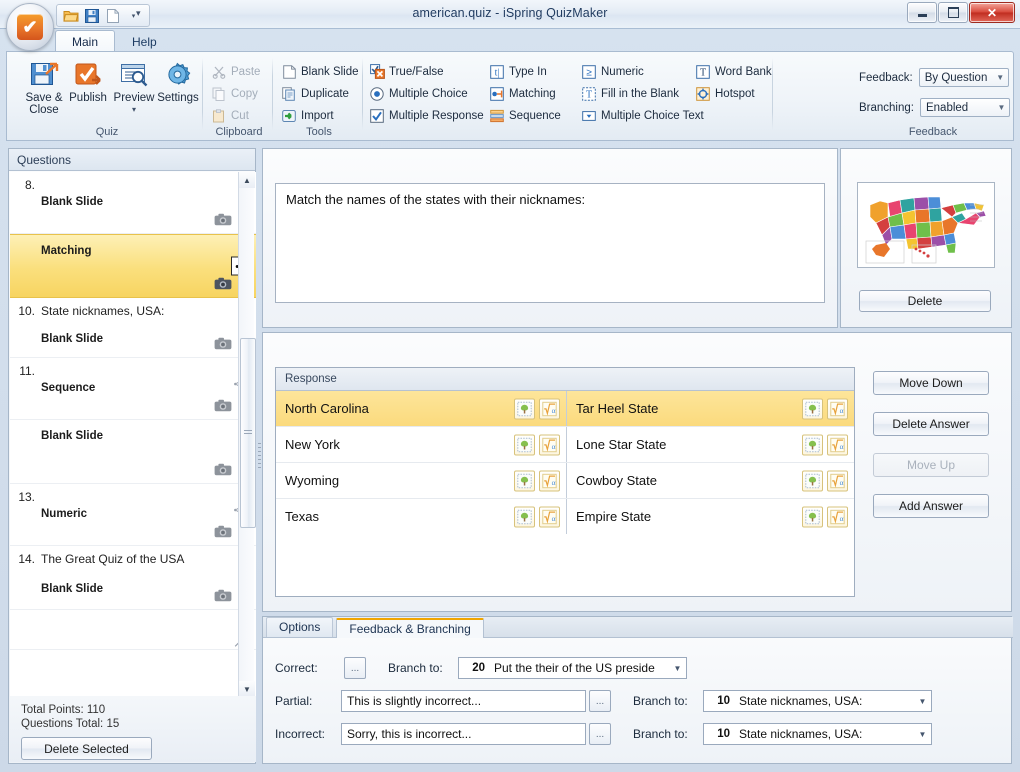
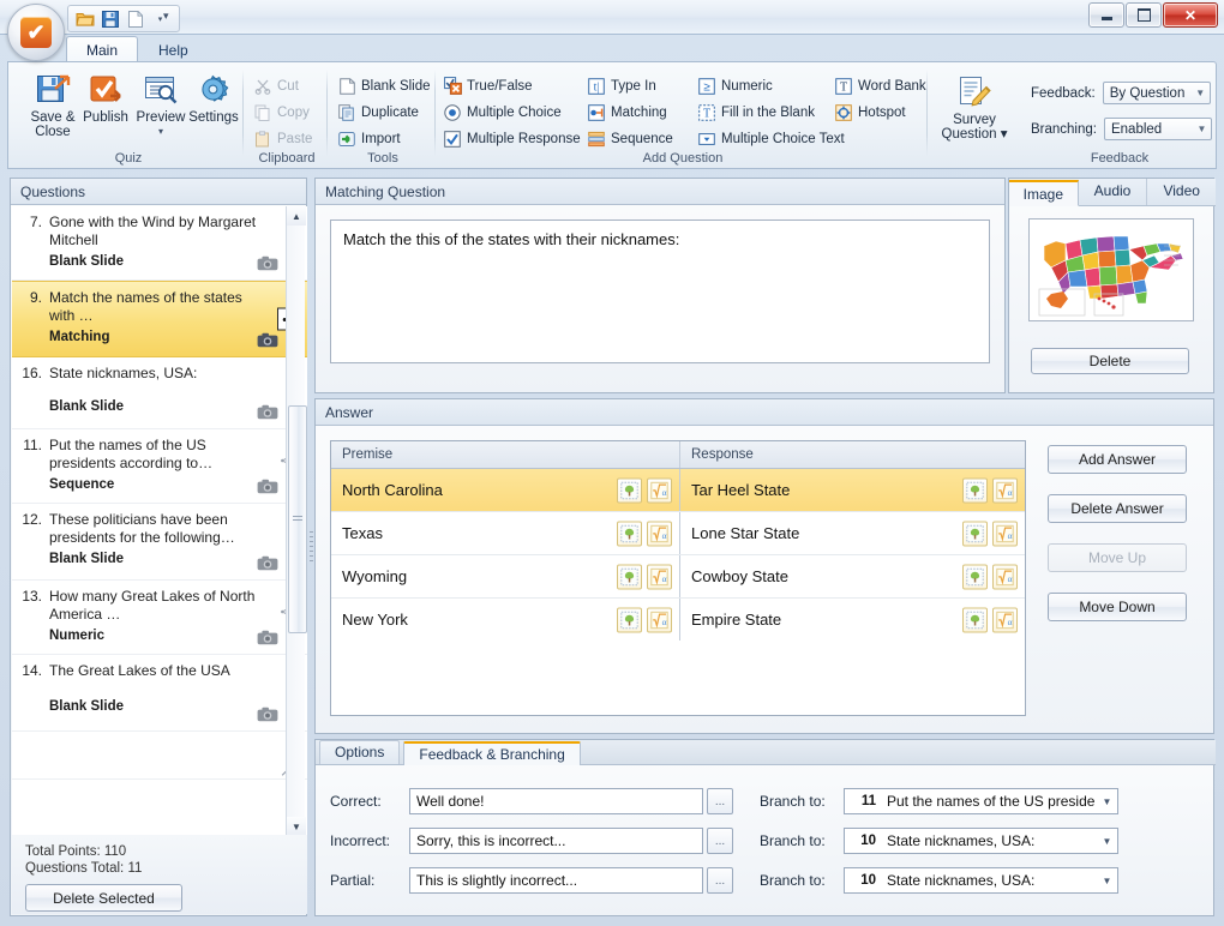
- american.quiz - iSpring QuizMaker
  ✕
  ✔
  ▾
  Main
  Help
  Save &
  Close
  Publish
  Preview
  ▾
  Settings
  Quiz
- Paste
+ Cut
  Copy
- Cut
+ Paste
  Clipboard
  Blank Slide
  Duplicate
  Import
  Tools
  True/False
  Multiple Choice
  Multiple Response
  t|
  Type In
  Matching
  Sequence
  ≥
  Numeric
  T
  Fill in the Blank
  Multiple Choice Text
  T
  Word Bank
  Hotspot
+ Add Question
+ Survey
+ Question ▾
  Feedback:
  By Question
  ▼
  Branching:
  Enabled
  ▼
  Feedback
  Questions
- 8.
+ 7.
+ Gone with the Wind by Margaret Mitchell
  Blank Slide
+ 9.
+ Match the names of the states with …
  Matching
- 10.
+ 16.
  State nicknames, USA:
  Blank Slide
  11.
+ Put the names of the US presidents according to…
  Sequence
+ 12.
+ These politicians have been presidents for the following…
  Blank Slide
  13.
+ How many Great Lakes of North America …
  Numeric
  14.
- The Great Quiz of the USA
+ The Great Lakes of the USA
  Blank Slide
  ▲
  ▼
  Total Points: 110
- Questions Total: 15
+ Questions Total: 11
  Delete Selected
+ Matching Question
- Match the names of the states with their nicknames:
+ Match the this of the states with their nicknames:
+ Image
+ Audio
+ Video
  Delete
+ Answer
+ Premise
  Response
  North Carolina
  α
  Tar Heel State
  α
- New York
+ Texas
  α
  Lone Star State
  α
  Wyoming
  α
  Cowboy State
  α
- Texas
+ New York
  α
  Empire State
  α
- Move Down
+ Add Answer
  Delete Answer
  Move Up
- Add Answer
+ Move Down
  Options
  Feedback & Branching
  Correct:
+ Well done!
  ...
  Branch to:
- 20
+ 11
- Put the their of the US preside
+ Put the names of the US preside
  ▼
- Partial:
+ Incorrect:
- This is slightly incorrect...
+ Sorry, this is incorrect...
  ...
  Branch to:
  10
  State nicknames, USA:
  ▼
- Incorrect:
+ Partial:
- Sorry, this is incorrect...
+ This is slightly incorrect...
  ...
  Branch to:
  10
  State nicknames, USA:
  ▼
